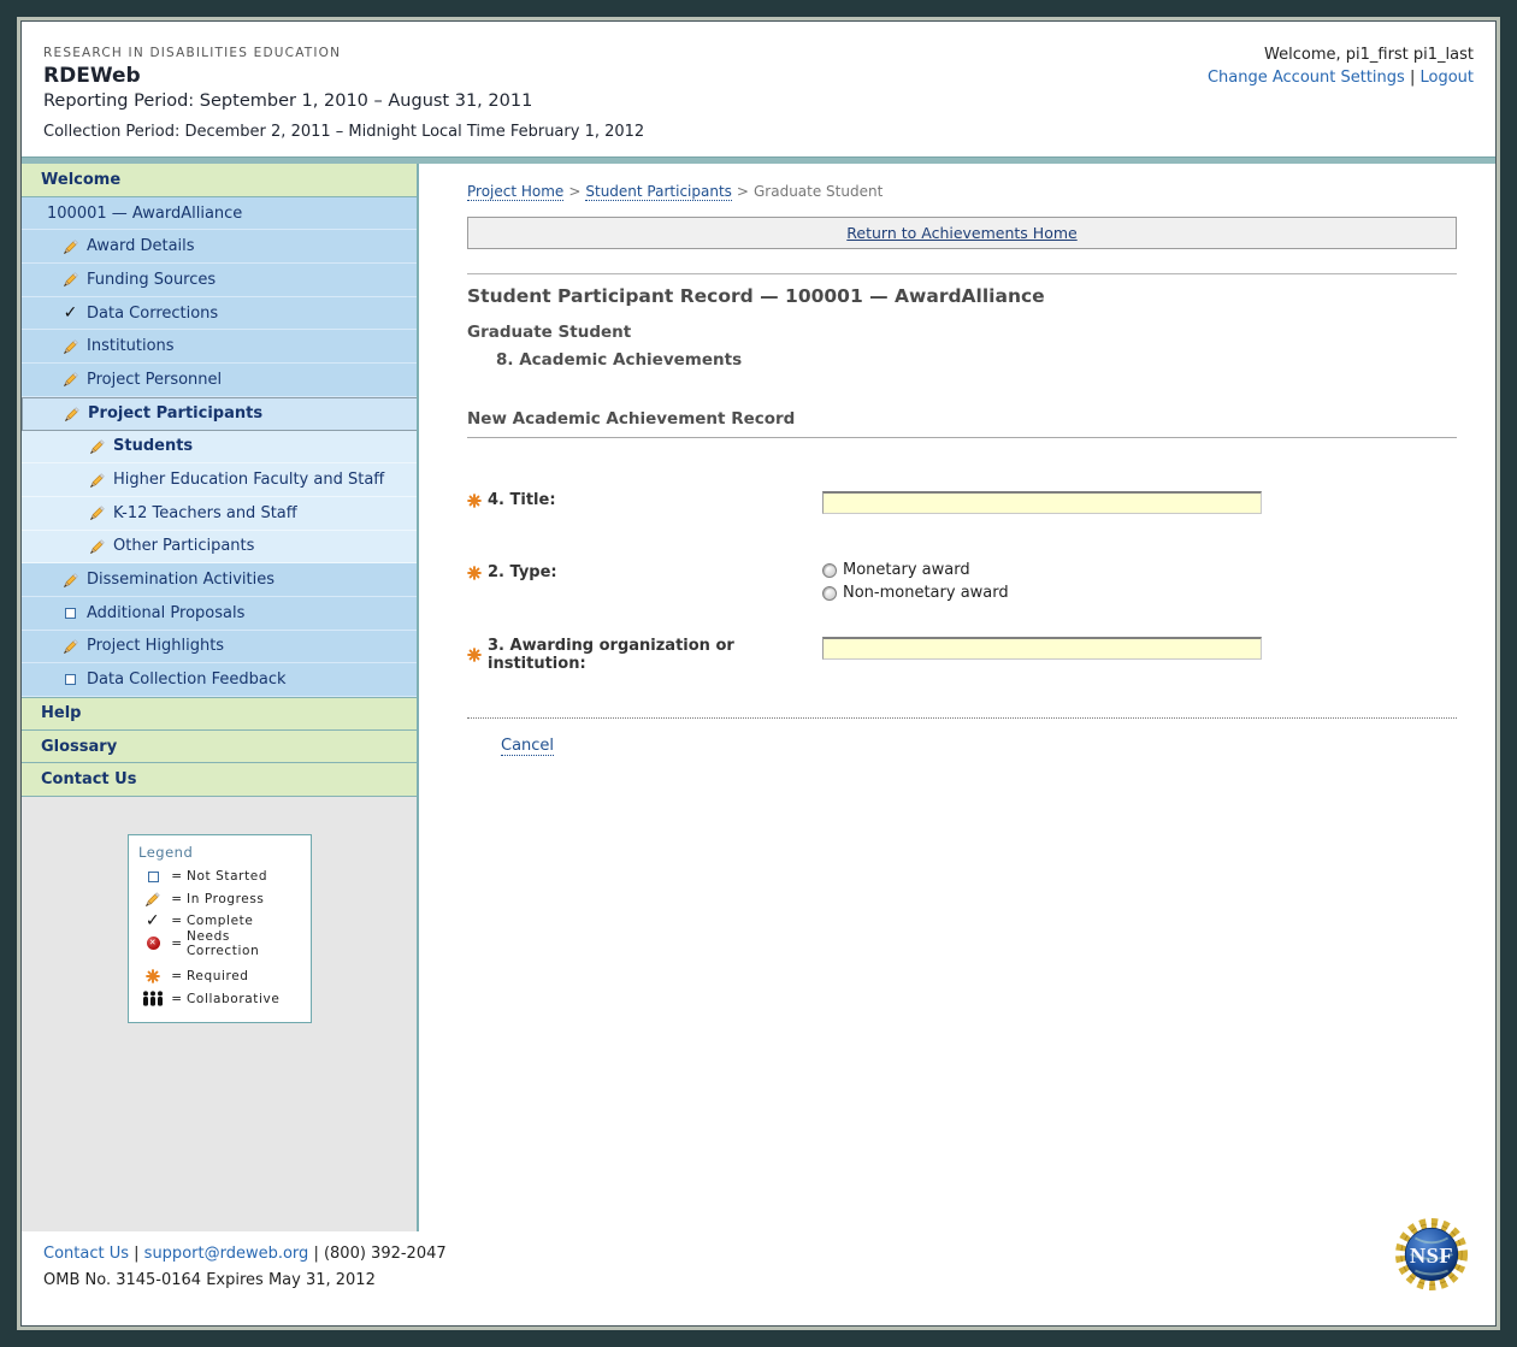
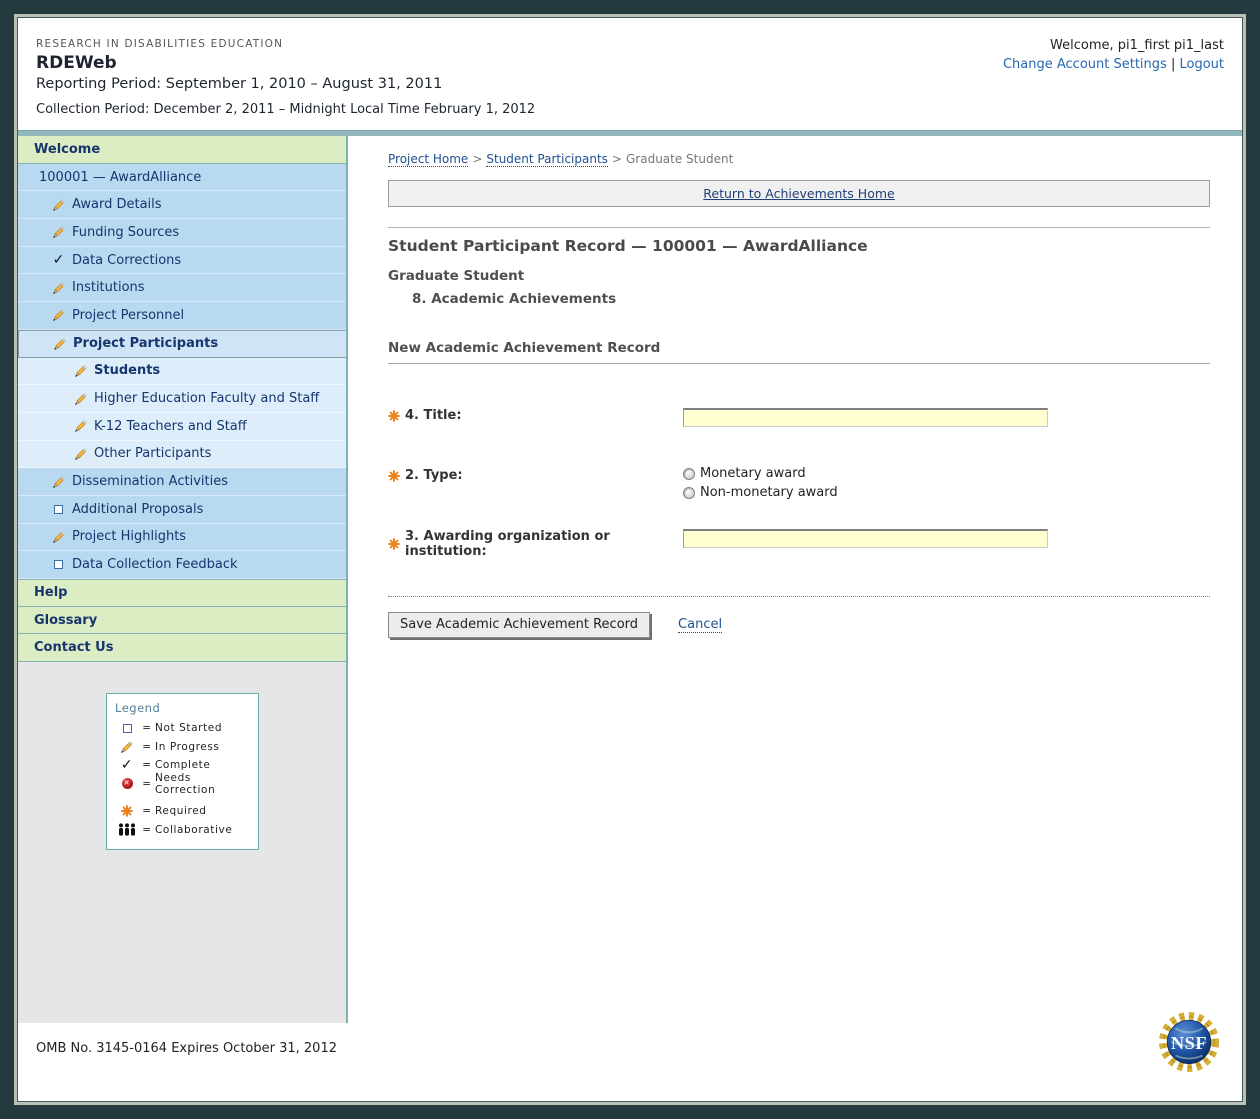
  RESEARCH IN DISABILITIES EDUCATION
  RDEWeb
  Reporting Period: September 1, 2010 – August 31, 2011
  Collection Period: December 2, 2011 – Midnight Local Time February 1, 2012
  Welcome, pi1_first pi1_last
  Change Account Settings | Logout
  Welcome
  100001 — AwardAlliance
  Award Details
  Funding Sources
  ✓
  Data Corrections
  Institutions
  Project Personnel
  Project Participants
  Students
  Higher Education Faculty and Staff
  K-12 Teachers and Staff
  Other Participants
  Dissemination Activities
  Additional Proposals
  Project Highlights
  Data Collection Feedback
  Help
  Glossary
  Contact Us
  Legend
  =
  Not Started
  =
  In Progress
  ✓
  =
  Complete
  ✕
  =
  Needs Correction
  =
  Required
  =
  Collaborative
  Project Home > Student Participants > Graduate Student
  Return to Achievements Home
  Student Participant Record — 100001 — AwardAlliance
  Graduate Student
  8. Academic Achievements
  New Academic Achievement Record
  4. Title:
  2. Type:
  Monetary award
  Non-monetary award
  3. Awarding organization or institution:
+ Save Academic Achievement Record
  Cancel
- Contact Us | support@rdeweb.org | (800) 392-2047
- OMB No. 3145-0164 Expires May 31, 2012
+ OMB No. 3145-0164 Expires October 31, 2012
  NSF
